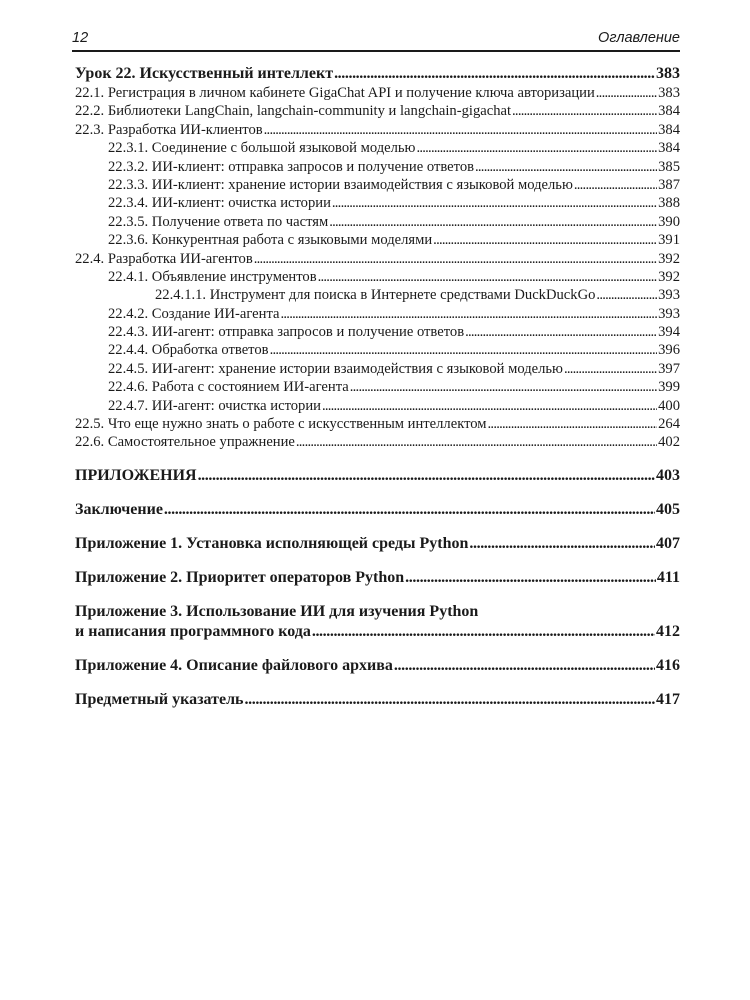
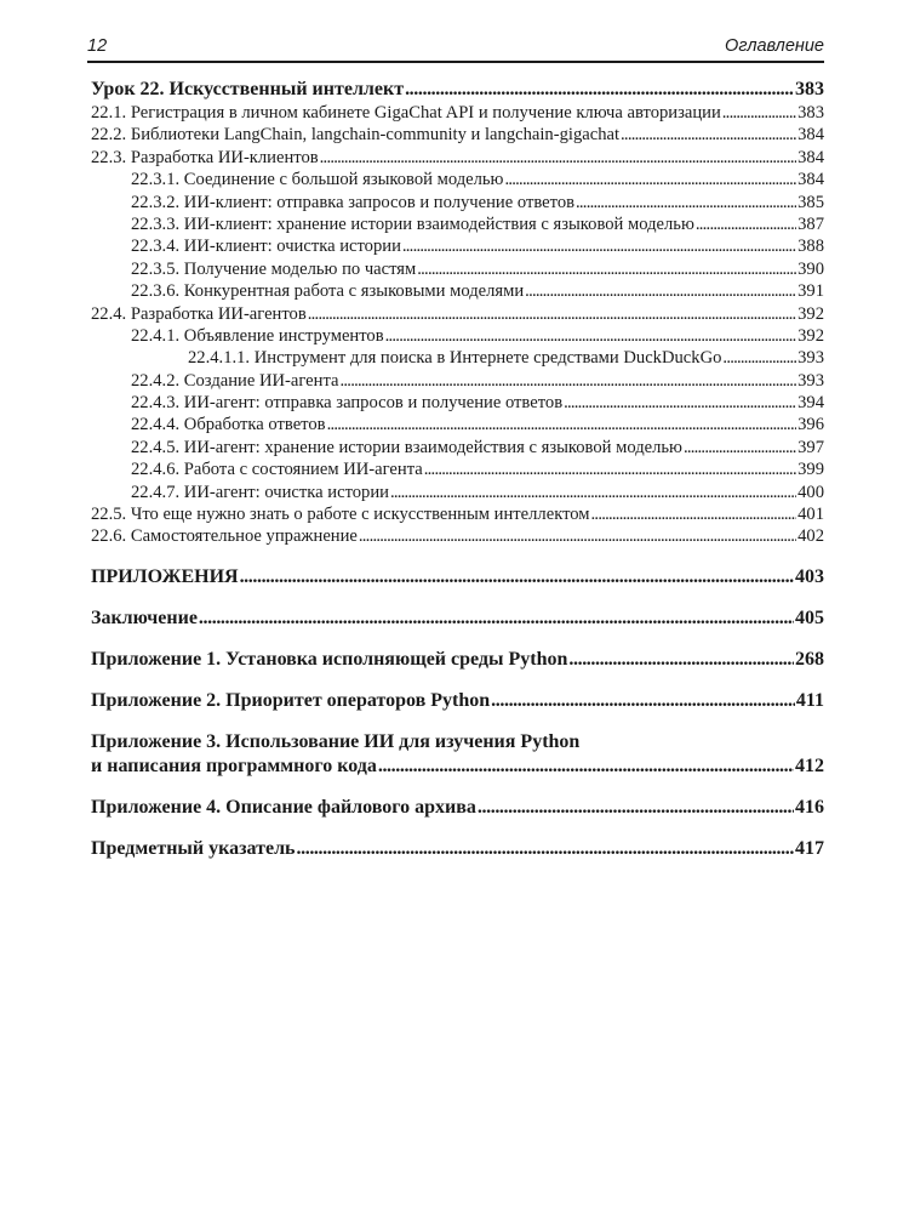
  12
  Оглавление
  Урок 22. Искусственный интеллект
  383
  22.1. Регистрация в личном кабинете GigaChat API и получение ключа авторизации
  383
  22.2. Библиотеки LangChain, langchain-community и langchain-gigachat
  384
  22.3. Разработка ИИ-клиентов
  384
  22.3.1. Соединение с большой языковой моделью
  384
  22.3.2. ИИ-клиент: отправка запросов и получение ответов
  385
  22.3.3. ИИ-клиент: хранение истории взаимодействия с языковой моделью
  387
  22.3.4. ИИ-клиент: очистка истории
  388
- 22.3.5. Получение ответа по частям
+ 22.3.5. Получение моделью по частям
  390
  22.3.6. Конкурентная работа с языковыми моделями
  391
  22.4. Разработка ИИ-агентов
  392
  22.4.1. Объявление инструментов
  392
  22.4.1.1. Инструмент для поиска в Интернете средствами DuckDuckGo
  393
  22.4.2. Создание ИИ-агента
  393
  22.4.3. ИИ-агент: отправка запросов и получение ответов
  394
  22.4.4. Обработка ответов
  396
  22.4.5. ИИ-агент: хранение истории взаимодействия с языковой моделью
  397
  22.4.6. Работа с состоянием ИИ-агента
  399
  22.4.7. ИИ-агент: очистка истории
  400
  22.5. Что еще нужно знать о работе с искусственным интеллектом
- 264
+ 401
  22.6. Самостоятельное упражнение
  402
  ПРИЛОЖЕНИЯ
  403
  Заключение
  405
  Приложение 1. Установка исполняющей среды Python
- 407
+ 268
  Приложение 2. Приоритет операторов Python
  411
  Приложение 3. Использование ИИ для изучения Python
  и написания программного кода
  412
  Приложение 4. Описание файлового архива
  416
  Предметный указатель
  417
